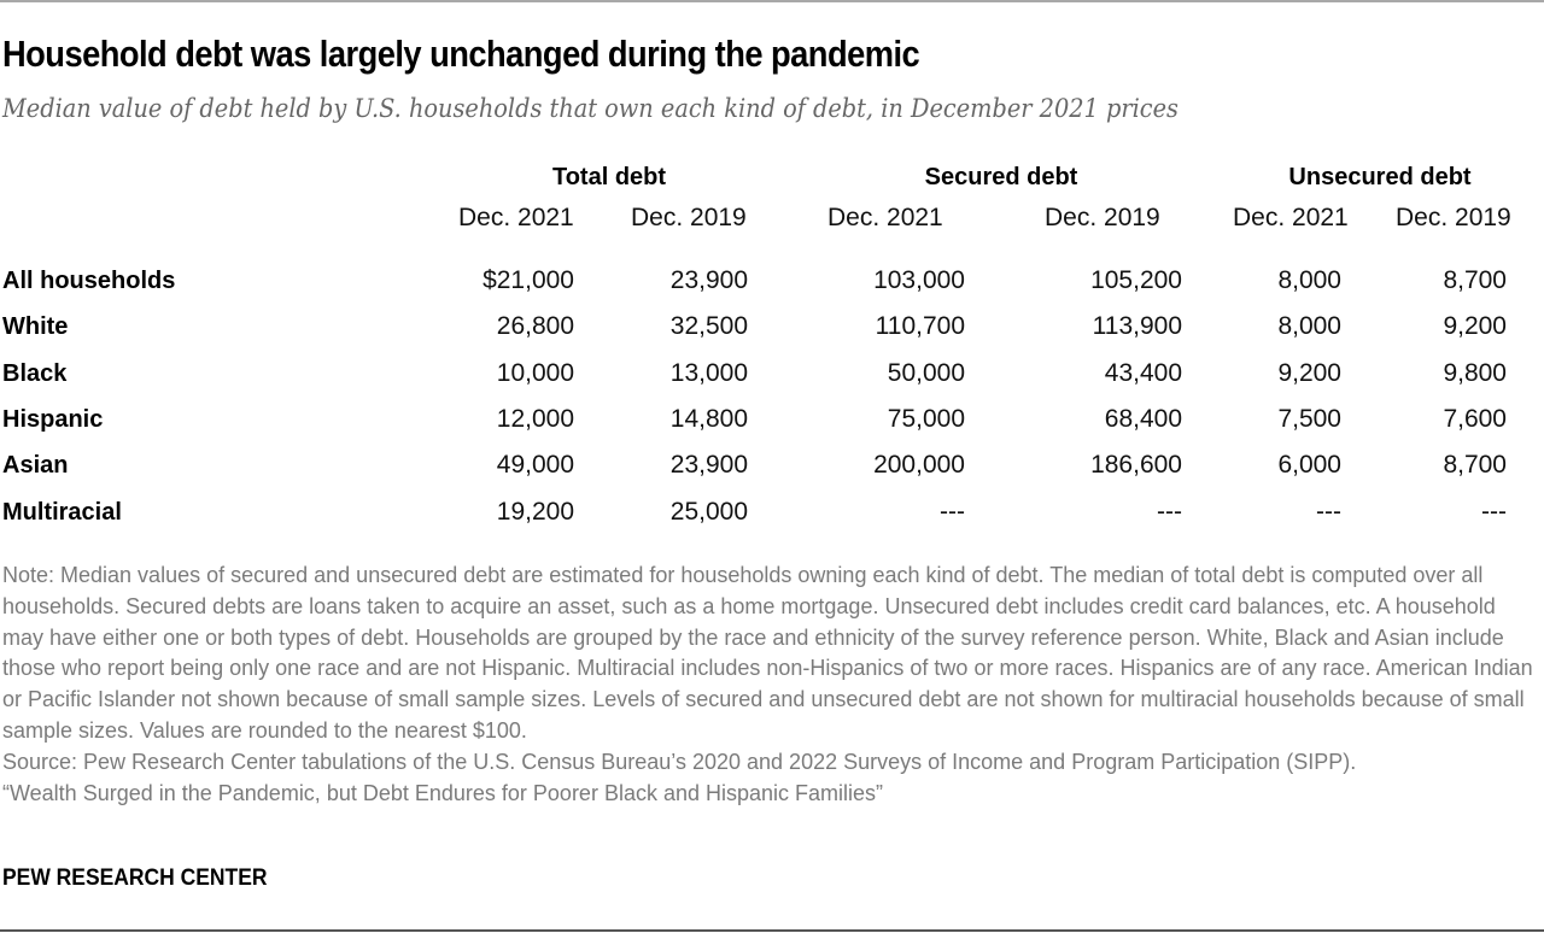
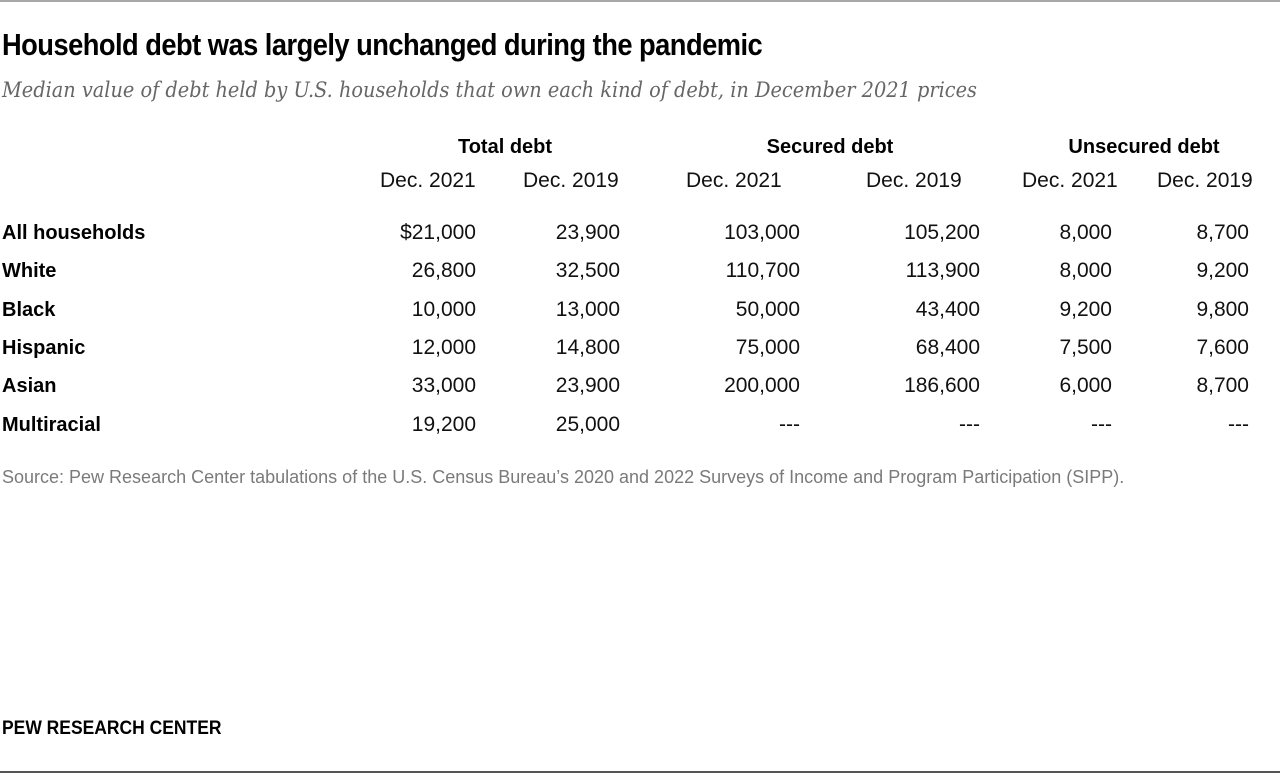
  Household debt was largely unchanged during the pandemic
  Median value of debt held by U.S. households that own each kind of debt, in December 2021 prices
  Total debt
  Secured debt
  Unsecured debt
  Dec. 2021
  Dec. 2019
  Dec. 2021
  Dec. 2019
  Dec. 2021
  Dec. 2019
  All households
  $21,000
  23,900
  103,000
  105,200
  8,000
  8,700
  White
  26,800
  32,500
  110,700
  113,900
  8,000
  9,200
  Black
  10,000
  13,000
  50,000
  43,400
  9,200
  9,800
  Hispanic
  12,000
  14,800
  75,000
  68,400
  7,500
  7,600
  Asian
- 49,000
+ 33,000
  23,900
  200,000
  186,600
  6,000
  8,700
  Multiracial
  19,200
  25,000
  ---
  ---
  ---
  ---
- Note: Median values of secured and unsecured debt are estimated for households owning each kind of debt. The median of total debt is computed over all households. Secured debts are loans taken to acquire an asset, such as a home mortgage. Unsecured debt includes credit card balances, etc. A household may have either one or both types of debt. Households are grouped by the race and ethnicity of the survey reference person. White, Black and Asian include those who report being only one race and are not Hispanic. Multiracial includes non-Hispanics of two or more races. Hispanics are of any race. American Indian or Pacific Islander not shown because of small sample sizes. Levels of secured and unsecured debt are not shown for multiracial households because of small sample sizes. Values are rounded to the nearest $100.
  Source: Pew Research Center tabulations of the U.S. Census Bureau’s 2020 and 2022 Surveys of Income and Program Participation (SIPP).
- “Wealth Surged in the Pandemic, but Debt Endures for Poorer Black and Hispanic Families”
  PEW RESEARCH CENTER
